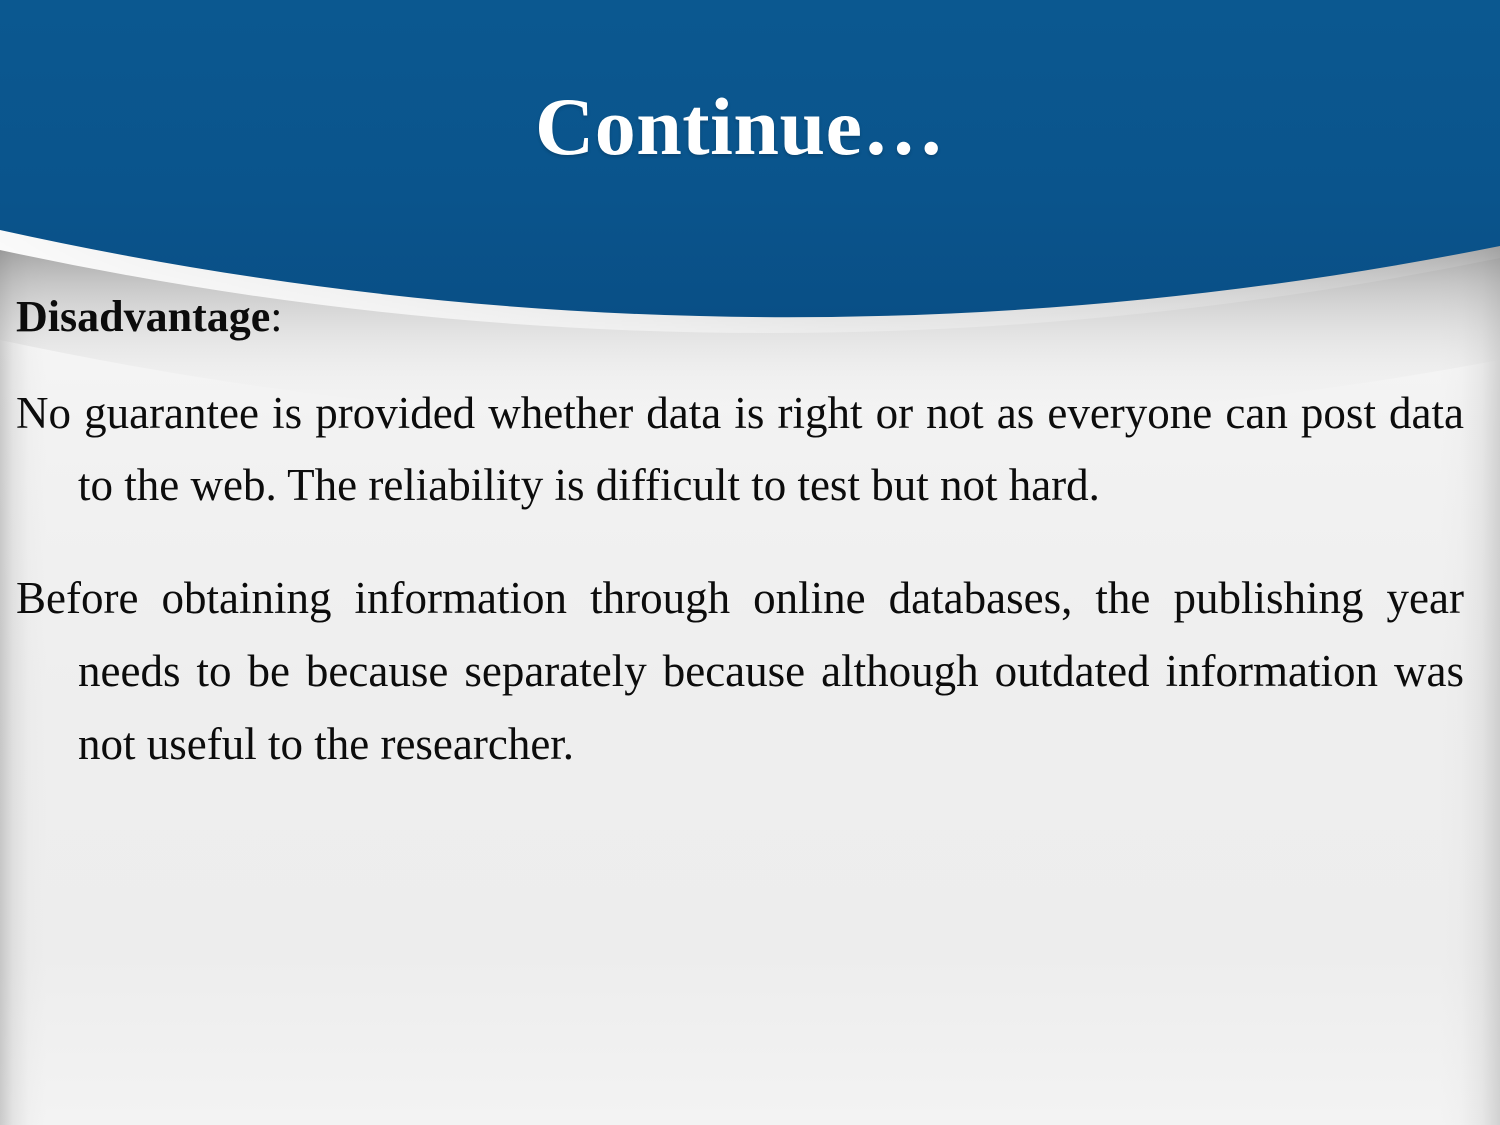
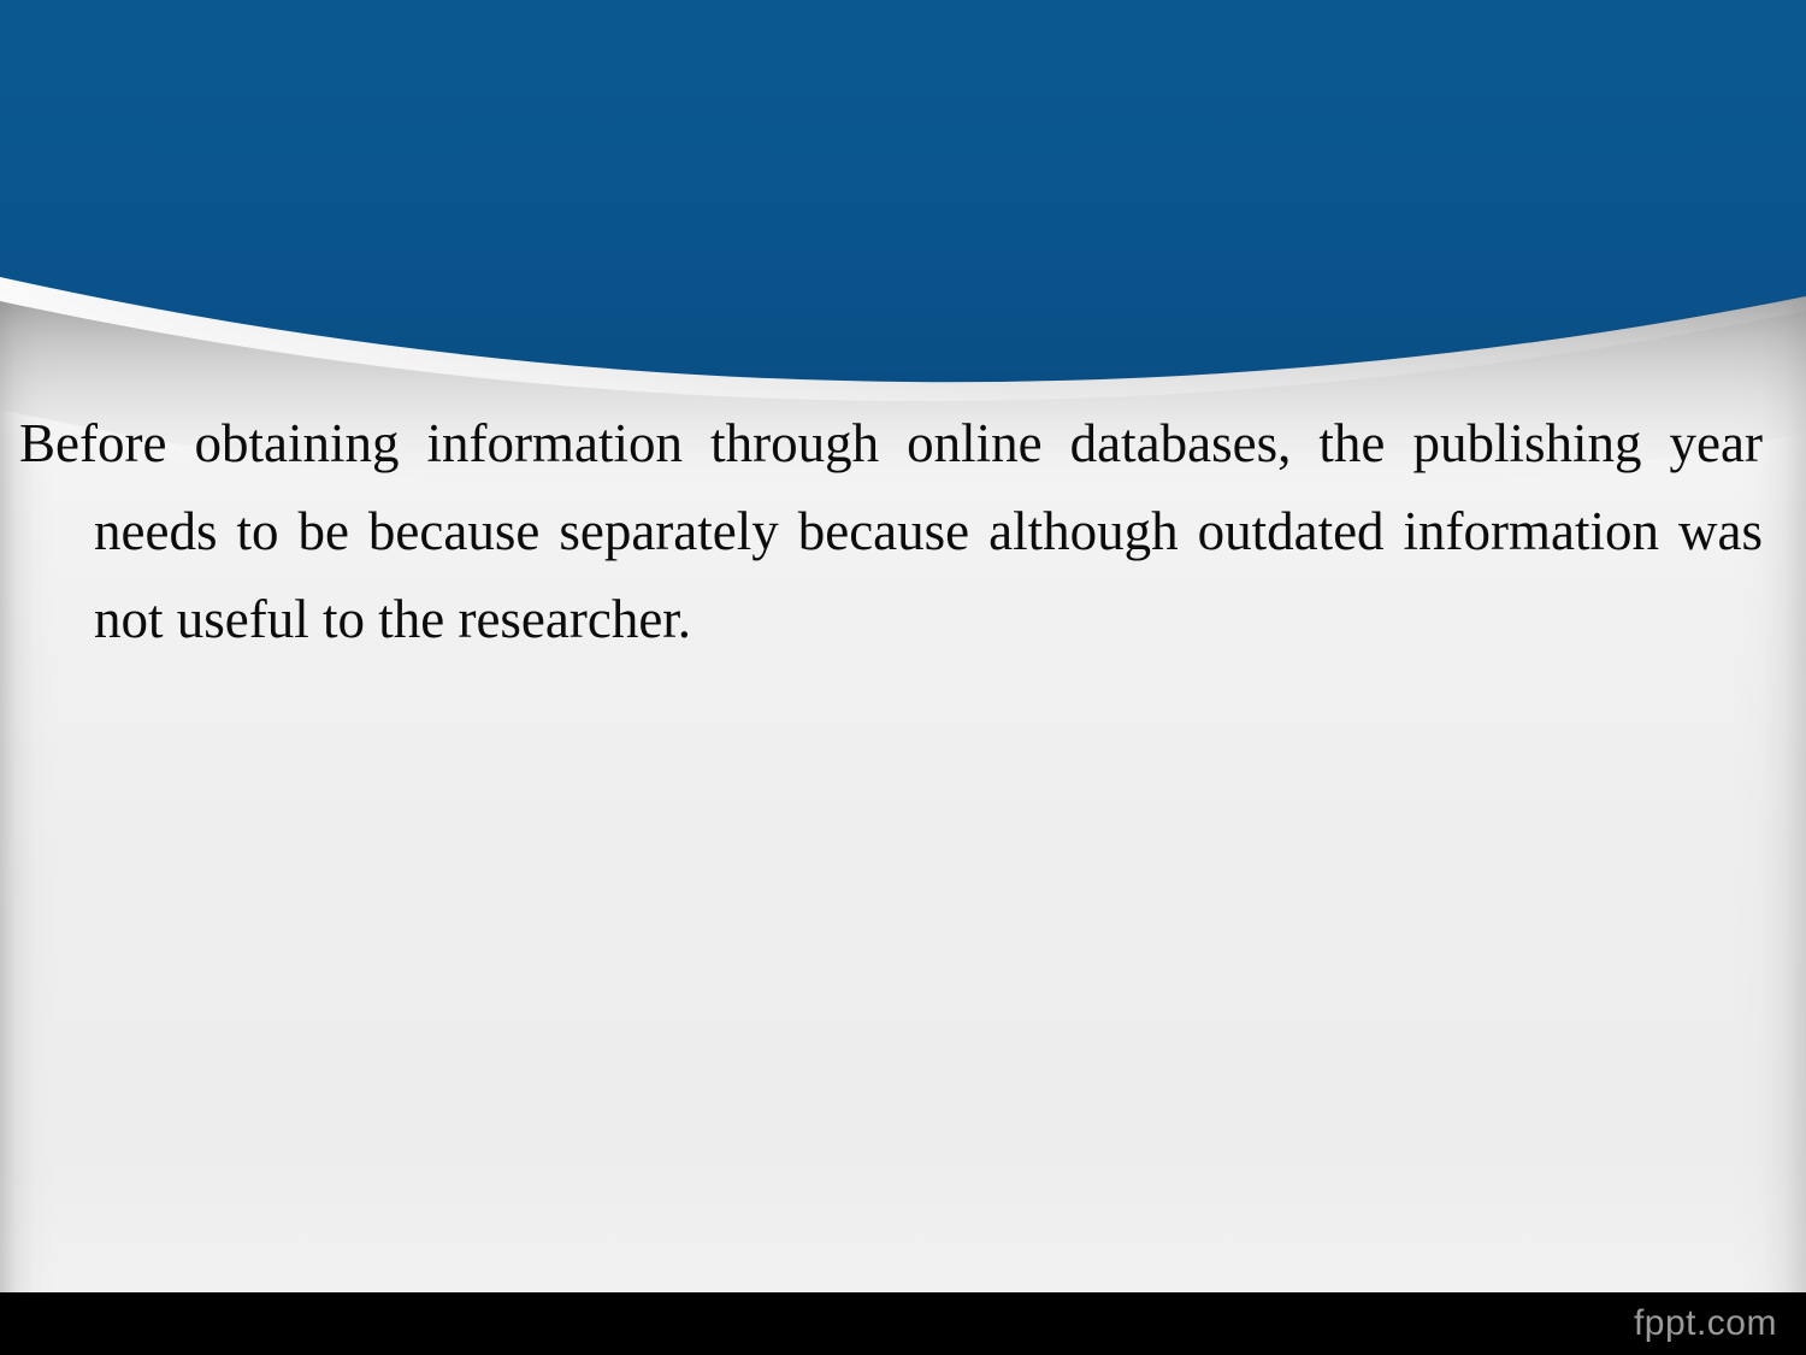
- Continue…
- Disadvantage:
- No guarantee is provided whether data is right or not as everyone can post data to the web. The reliability is difficult to test but not hard.
  Before obtaining information through online databases, the publishing year needs to be because separately because although outdated information was not useful to the researcher.
+ fppt.com
